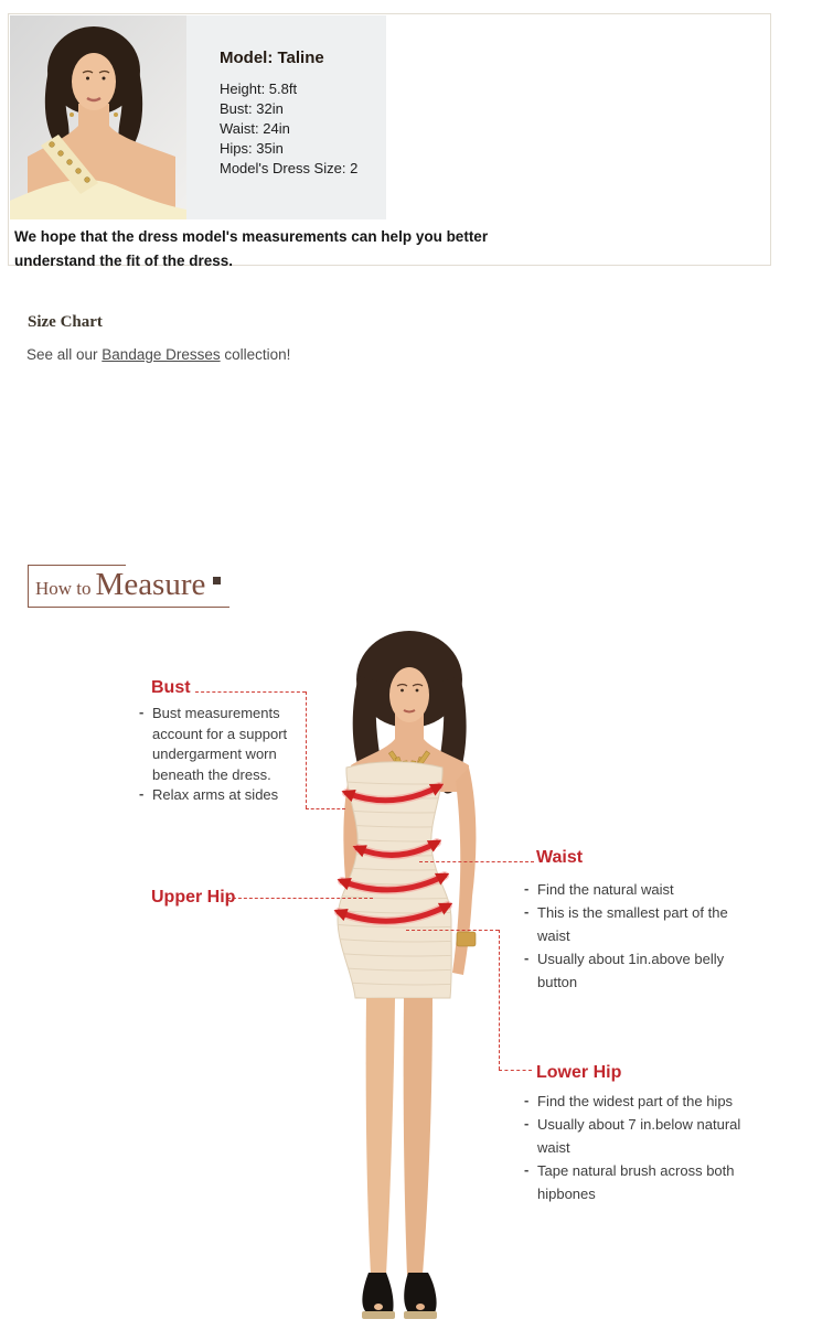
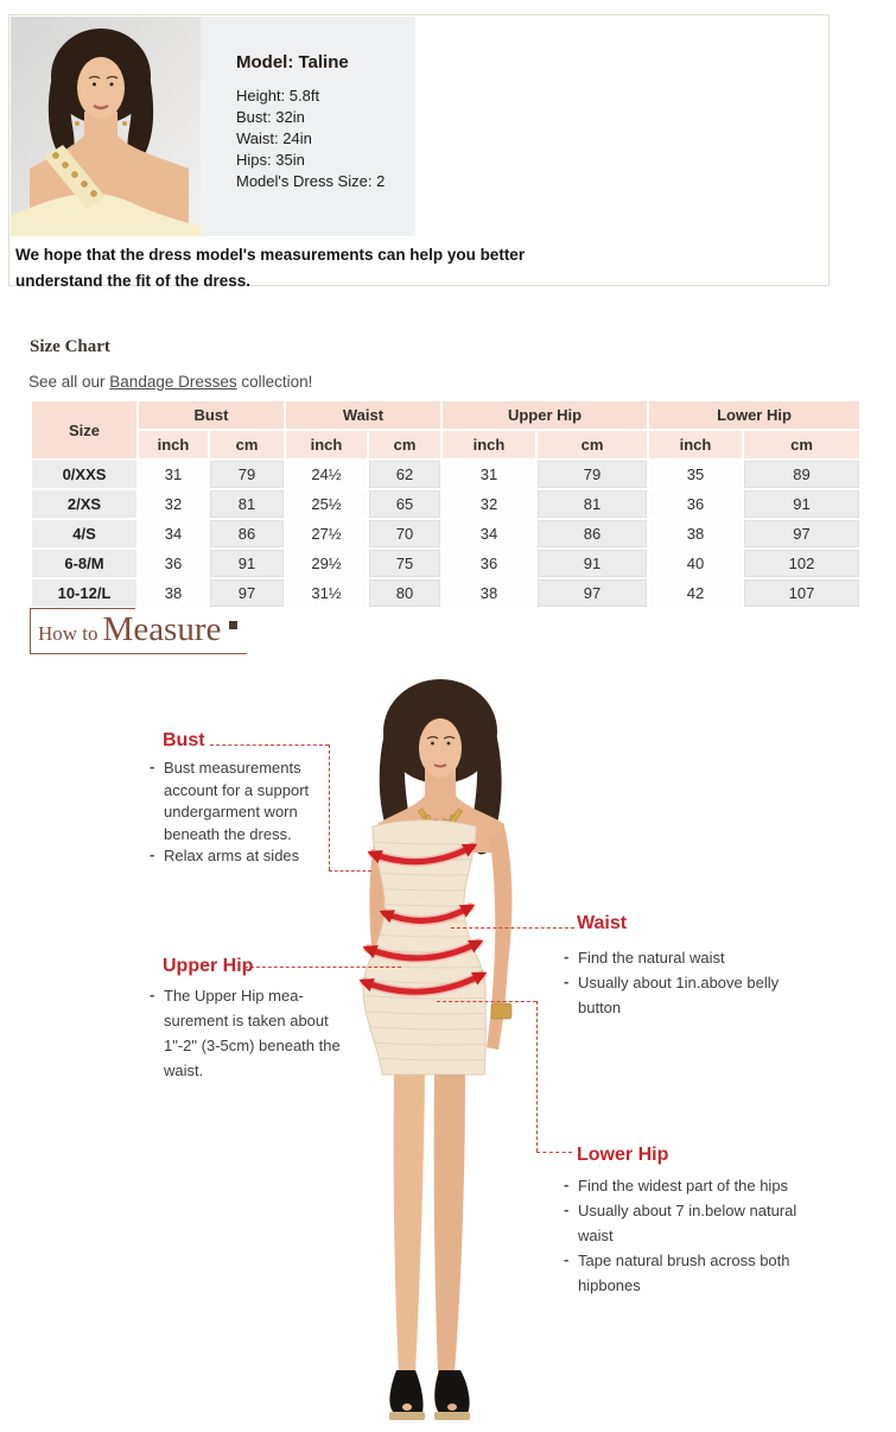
  Model: Taline
  Height: 5.8ft
  Bust: 32in
  Waist: 24in
  Hips: 35in
  Model's Dress Size: 2
  We hope that the dress model's measurements can help you better understand the fit of the dress.
  Size Chart
  See all our Bandage Dresses collection!
+ Size	Bust	Waist	Upper Hip	Lower Hip
+ inch	cm	inch	cm	inch	cm	inch	cm
+ 0/XXS	31	79	24½	62	31	79	35	89
+ 2/XS	32	81	25½	65	32	81	36	91
+ 4/S	34	86	27½	70	34	86	38	97
+ 6-8/M	36	91	29½	75	36	91	40	102
+ 10-12/L	38	97	31½	80	38	97	42	107
  How to Measure
  Bust
  Bust measurements account for a support undergarment worn beneath the dress.
  Relax arms at sides
  Waist
  Find the natural waist
- This is the smallest part of the waist
  Usually about 1in.above belly button
  Upper Hip
+ The Upper Hip mea-surement is taken about 1"-2" (3-5cm) beneath the waist.
  Lower Hip
  Find the widest part of the hips
  Usually about 7 in.below natural waist
  Tape natural brush across both hipbones
